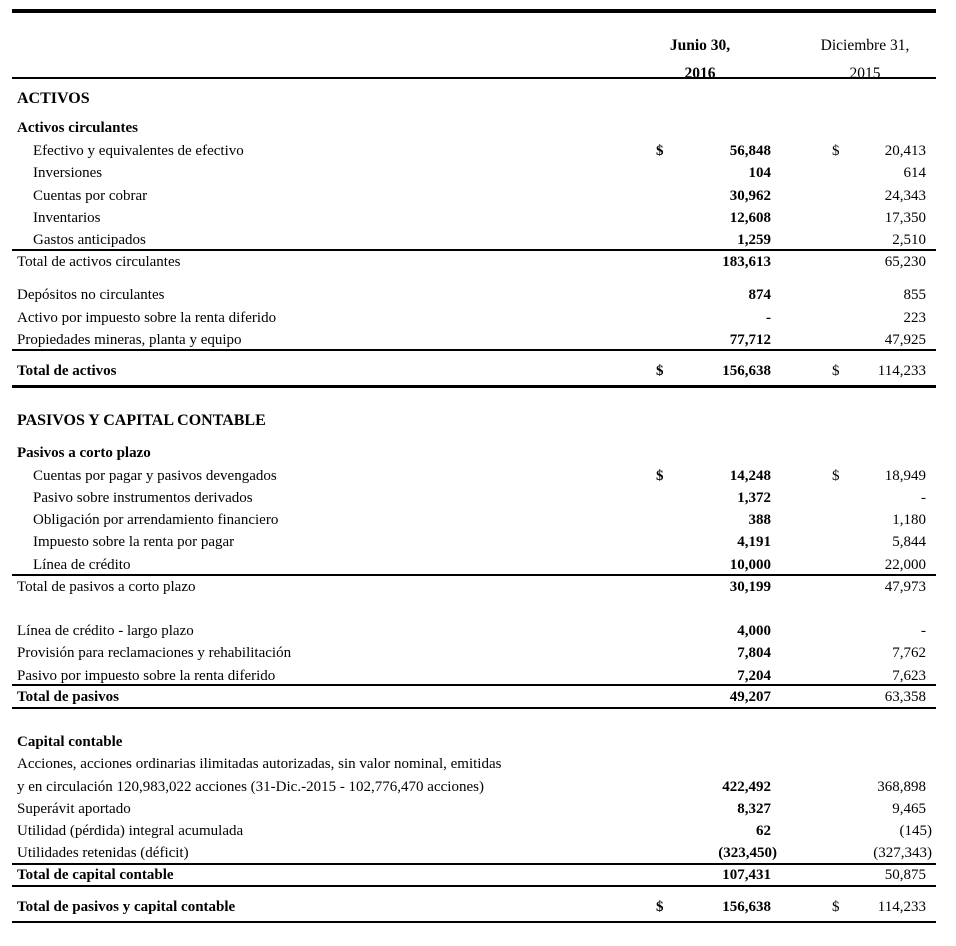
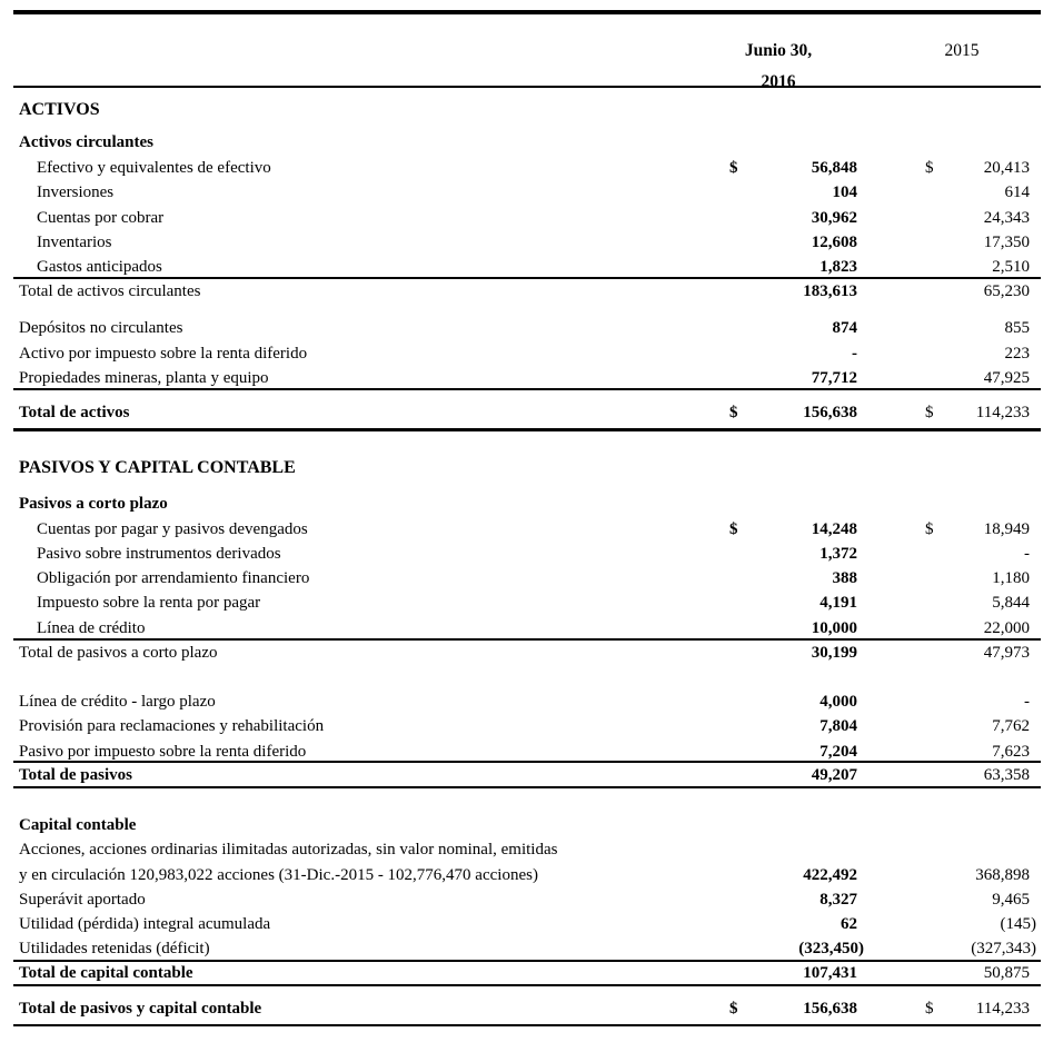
  Junio 30,
  2016
- Diciembre 31,
  2015
  ACTIVOS
  Activos circulantes
  Efectivo y equivalentes de efectivo
  $
  56,848
  $
  20,413
  Inversiones
  104
  614
  Cuentas por cobrar
  30,962
  24,343
  Inventarios
  12,608
  17,350
  Gastos anticipados
- 1,259
+ 1,823
  2,510
  Total de activos circulantes
  183,613
  65,230
  Depósitos no circulantes
  874
  855
  Activo por impuesto sobre la renta diferido
  -
  223
  Propiedades mineras, planta y equipo
  77,712
  47,925
  Total de activos
  $
  156,638
  $
  114,233
  PASIVOS Y CAPITAL CONTABLE
  Pasivos a corto plazo
  Cuentas por pagar y pasivos devengados
  $
  14,248
  $
  18,949
  Pasivo sobre instrumentos derivados
  1,372
  -
  Obligación por arrendamiento financiero
  388
  1,180
  Impuesto sobre la renta por pagar
  4,191
  5,844
  Línea de crédito
  10,000
  22,000
  Total de pasivos a corto plazo
  30,199
  47,973
  Línea de crédito - largo plazo
  4,000
  -
  Provisión para reclamaciones y rehabilitación
  7,804
  7,762
  Pasivo por impuesto sobre la renta diferido
  7,204
  7,623
  Total de pasivos
  49,207
  63,358
  Capital contable
  Acciones, acciones ordinarias ilimitadas autorizadas, sin valor nominal, emitidas
  y en circulación 120,983,022 acciones (31-Dic.-2015 - 102,776,470 acciones)
  422,492
  368,898
  Superávit aportado
  8,327
  9,465
  Utilidad (pérdida) integral acumulada
  62
  (145)
  Utilidades retenidas (déficit)
  (323,450)
  (327,343)
  Total de capital contable
  107,431
  50,875
  Total de pasivos y capital contable
  $
  156,638
  $
  114,233
